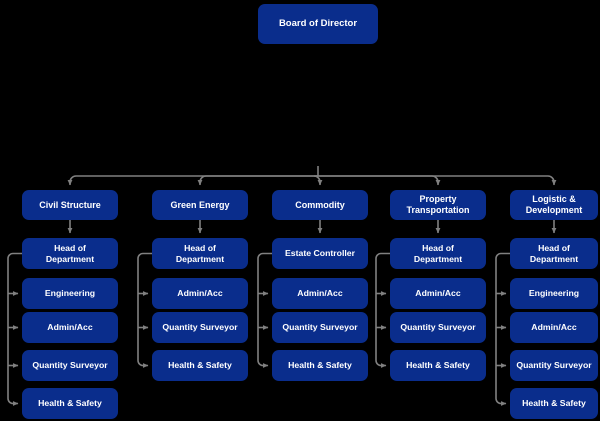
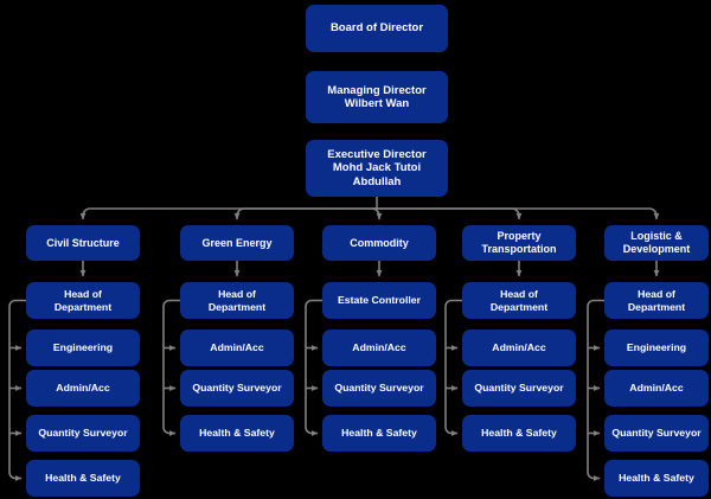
  Board of Director
+ Managing Director
+ Wilbert Wan
+ Executive Director
+ Mohd Jack Tutoi
+ Abdullah
  Civil Structure
  Head of
  Department
  Engineering
  Admin/Acc
  Quantity Surveyor
  Health & Safety
  Green Energy
  Head of
  Department
  Admin/Acc
  Quantity Surveyor
  Health & Safety
  Commodity
  Estate Controller
  Admin/Acc
  Quantity Surveyor
  Health & Safety
  Property
  Transportation
  Head of
  Department
  Admin/Acc
  Quantity Surveyor
  Health & Safety
  Logistic &
  Development
  Head of
  Department
  Engineering
  Admin/Acc
  Quantity Surveyor
  Health & Safety
